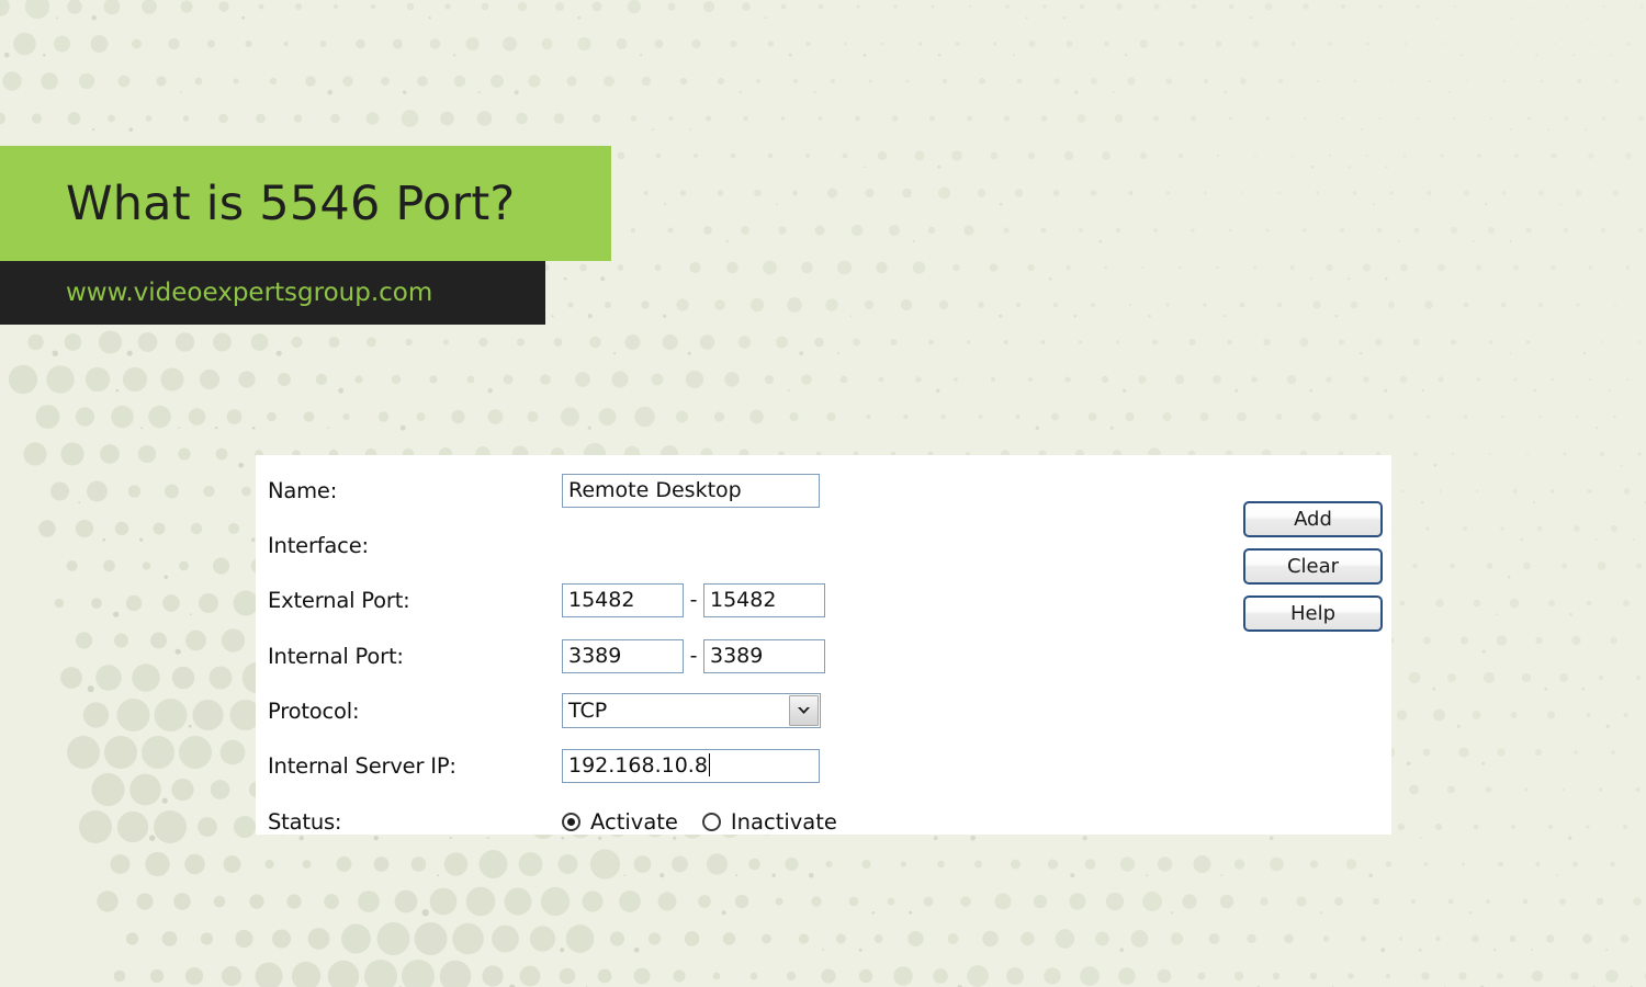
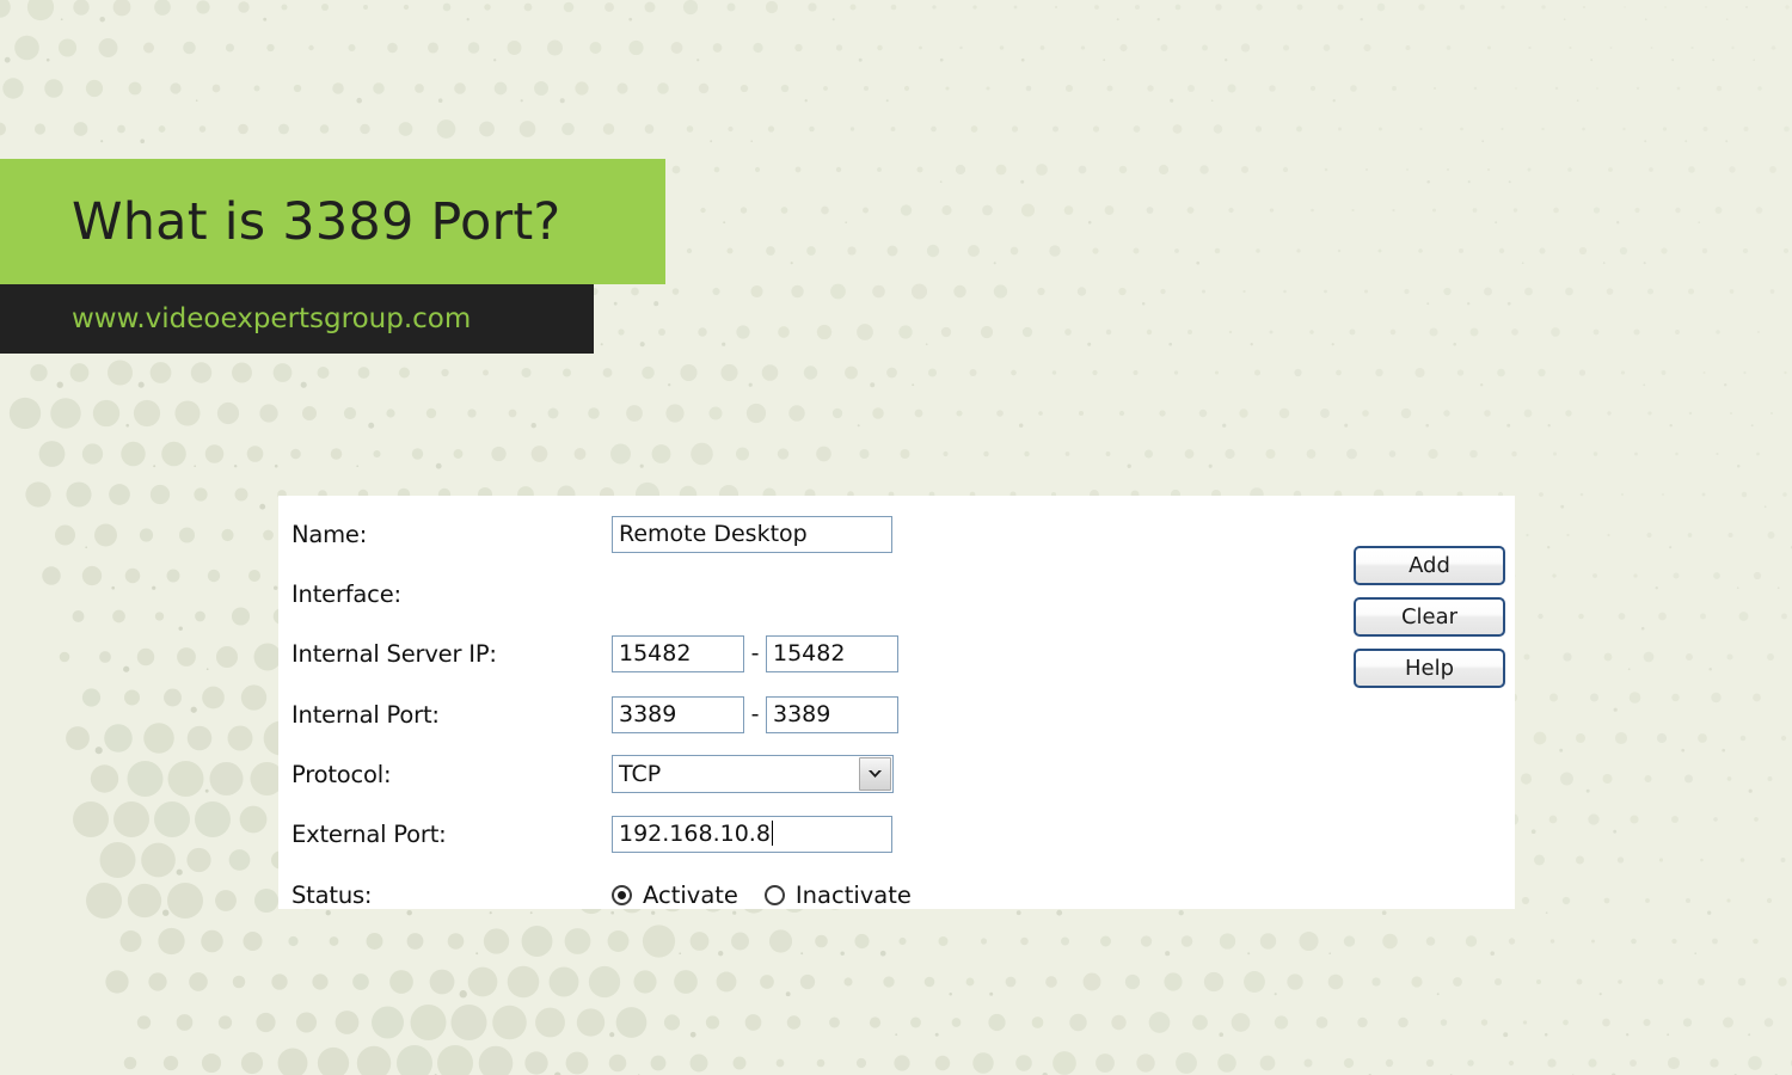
- What is 5546 Port?
+ What is 3389 Port?
  www.videoexpertsgroup.com
  Name:
  Remote Desktop
  Interface:
- External Port:
+ Internal Server IP:
  15482
  -
  15482
  Internal Port:
  3389
  -
  3389
  Protocol:
  TCP
- Internal Server IP:
+ External Port:
  192.168.10.8
  Status:
  Activate
  Inactivate
  Add
  Clear
  Help
